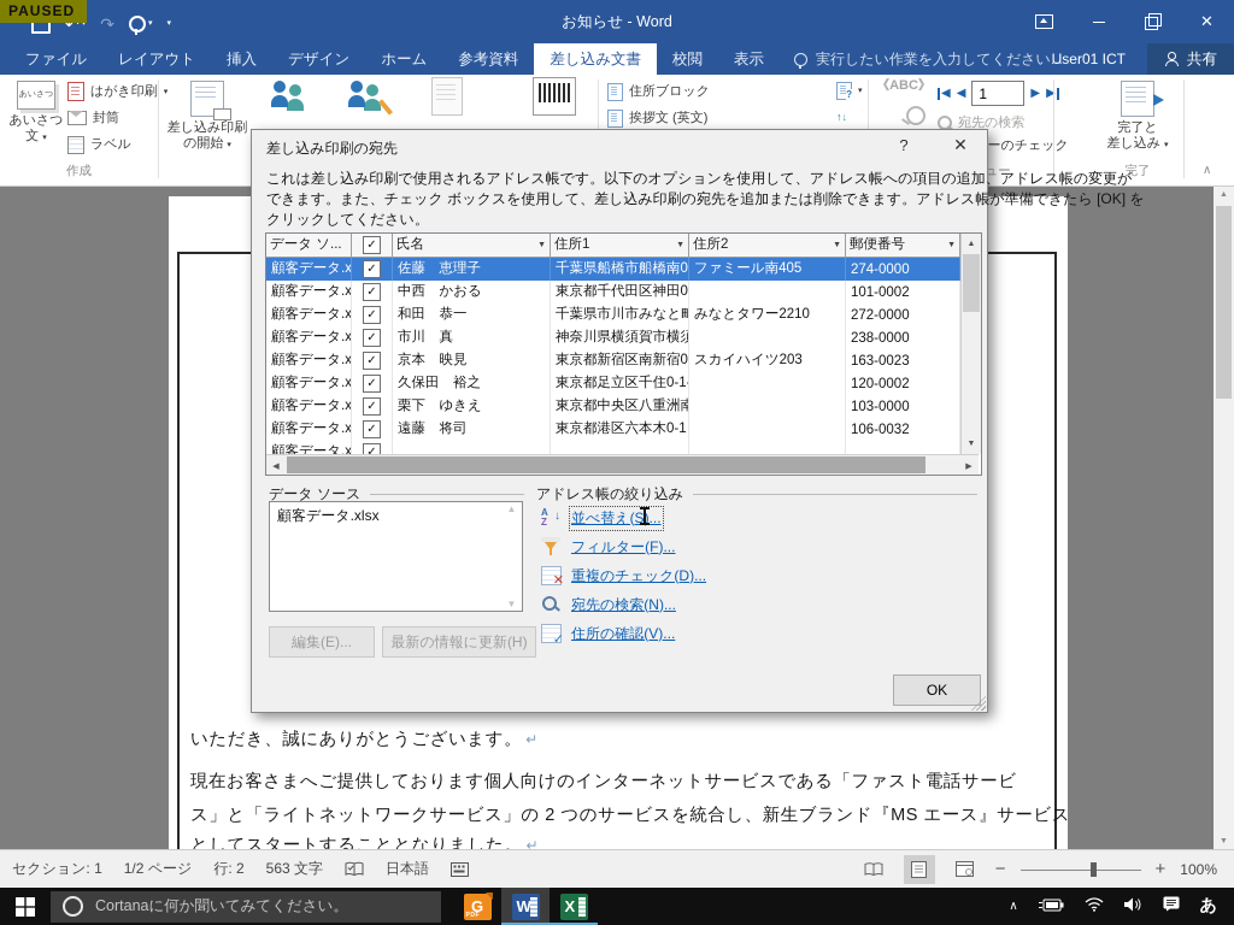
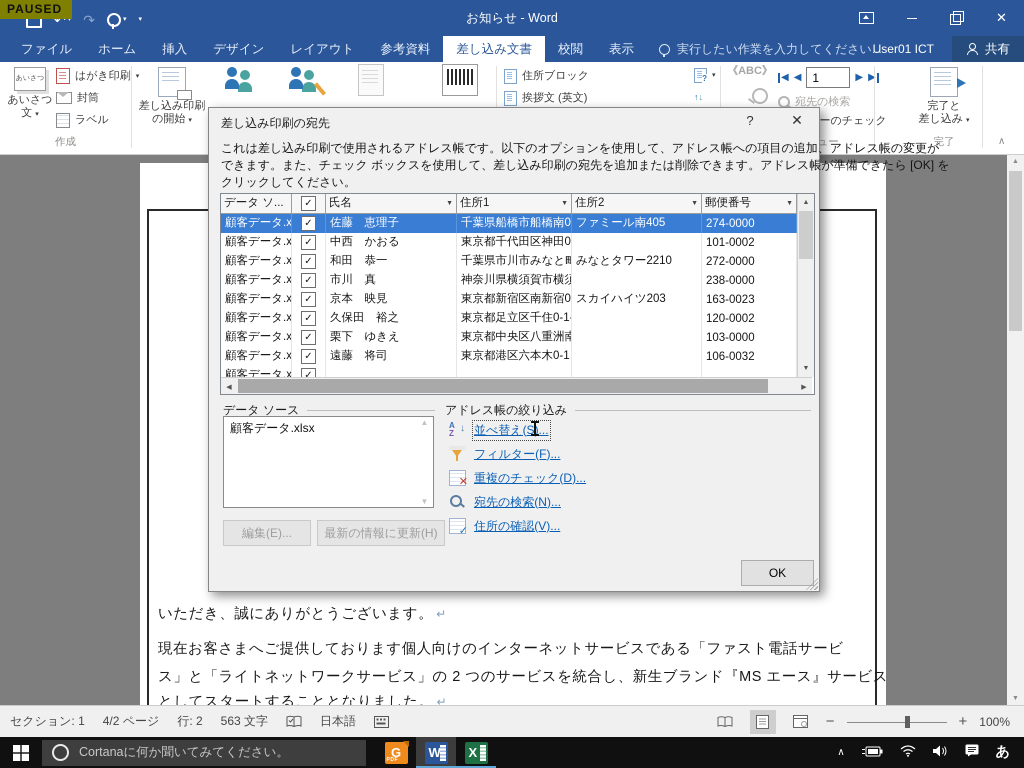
  ↶
  ↷
  お知らせ - Word
  ✕
  PAUSED
  ファイル
- レイアウト
+ ホーム
  挿入
  デザイン
- ホーム
+ レイアウト
  参考資料
  差し込み文書
  校閲
  表示
  実行したい作業を入力してください...
  User01 ICT
  共有
  あいさつ
  はがき印刷
  封筒
  ラベル
  作成
  差し込み印刷
  の開始
  住所ブロック
  挨拶文 (英文)
  ?
  ↑
  ↓
  《ABC》
  ◀
  ◀
  1
  ▶
  ▶
  宛先の検索
  ーのチェック
  完了と
  差し込み
  完了
  ∧
  いただき、誠にありがとうございます。 ↵
  現在お客さまへご提供しております個人向けのインターネットサービスである「ファスト電話サービ
  ス」と「ライトネットワークサービス」の 2 つのサービスを統合し、新生ブランド『MS エース』サービス
  としてスタートすることとなりました。 ↵
  差し込み印刷の宛先
  ?
  ✕
  これは差し込み印刷で使用されるアドレス帳です。以下のオプションを使用して、アドレス帳への項目の追加、アドレス帳の変更が
  できます。また、チェック ボックスを使用して、差し込み印刷の宛先を追加または削除できます。アドレス帳が準備できたら [OK] を
  クリックしてください。
  データ ソ...
  ✓
  氏名
  住所1
  住所2
  郵便番号
  ✓
  佐藤 恵理子
  千葉県船橋市船橋南0
  ファミール南405
  274-0000
  ✓
  中西 かおる
  東京都千代田区神田0
  101-0002
  ✓
  和田 恭一
  千葉県市川市みなと町
  みなとタワー2210
  272-0000
  ✓
  市川 真
  神奈川県横須賀市横須
  238-0000
  ✓
  京本 映見
  東京都新宿区南新宿0
  スカイハイツ203
  163-0023
  ✓
  久保田 裕之
  東京都足立区千住0-1-
  120-0002
  ✓
  栗下 ゆきえ
  東京都中央区八重洲南
  103-0000
  ✓
  遠藤 将司
  東京都港区六本木0-1
  106-0032
  ✓
  データ ソース
  アドレス帳の絞り込み
  顧客データ.xlsx
  ▲
  ▼
  A
  Z
  ↓
  並べ替え(...
  フィルター(F)...
  ✕
  重複のチェック(D)...
  宛先の検索(N)...
  ✓
  住所の確認(V)...
  編集(E)...
  最新の情報に更新(H)
  OK
  セクション: 1
- 1/2 ページ
+ 4/2 ページ
  行: 2
  563 文字
  日本語
  −
  +
  100%
  Cortanaに何か聞いてみてください。
  G
  W
  X
  ∧
  あ
